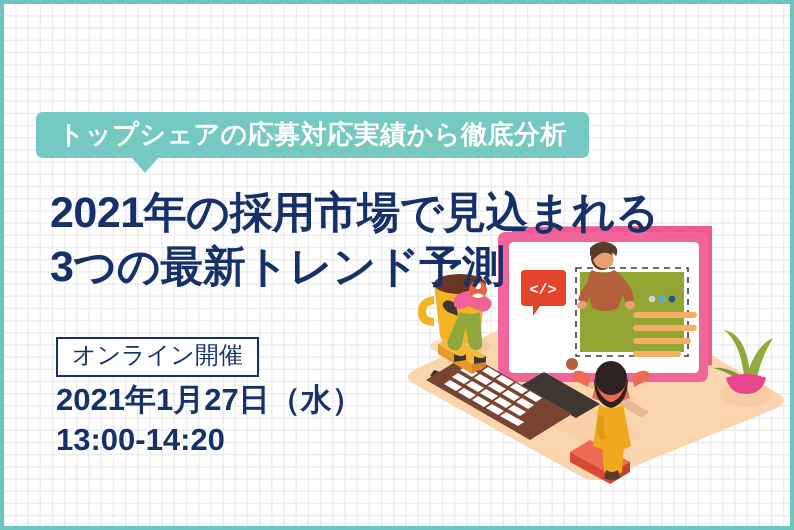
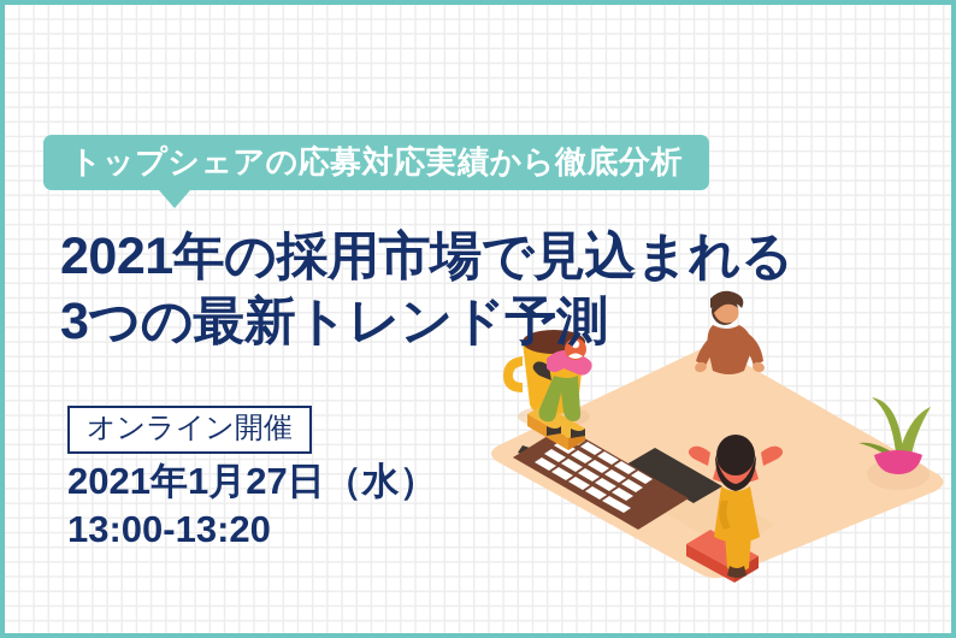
  トップシェアの応募対応実績から徹底分析
  2021年の採用市場で見込まれる
  3つの最新トレンド予測
  オンライン開催
  2021年1月27日（水）
- 13:00-14:20
+ 13:00-13:20
- </>
